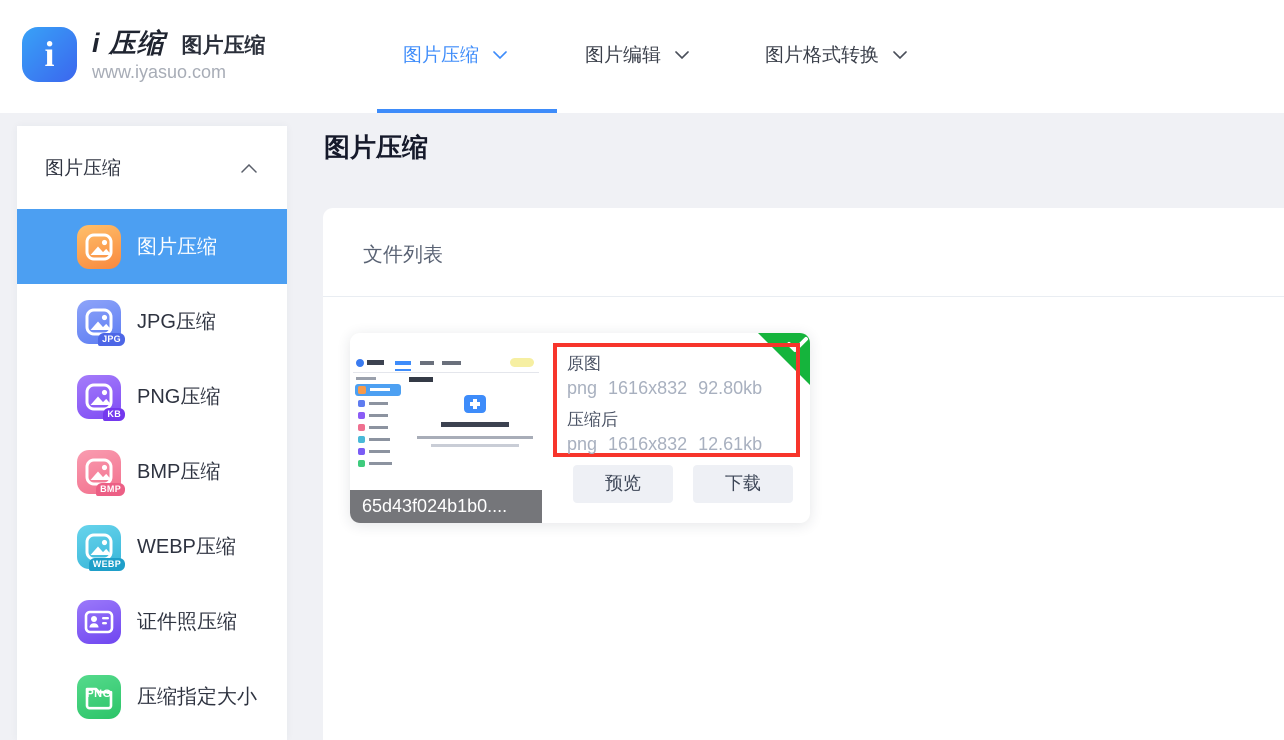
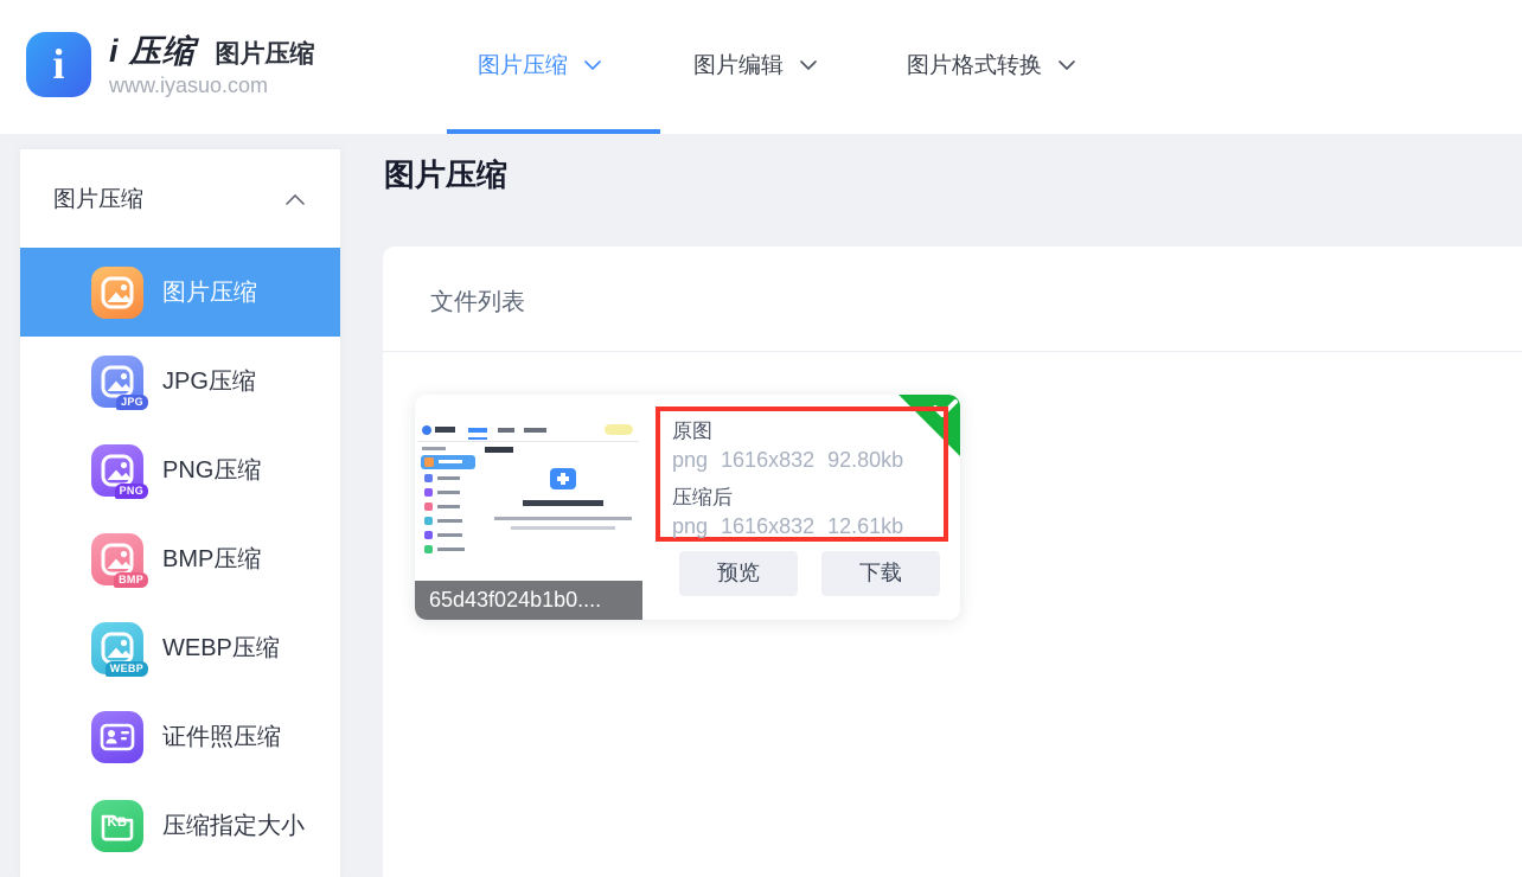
  i
  i 压缩 图片压缩
  www.iyasuo.com
  图片压缩
  图片编辑
  图片格式转换
  图片压缩
  图片压缩
  JPG
  JPG压缩
- KB
+ PNG
  PNG压缩
  BMP
  BMP压缩
  WEBP
  WEBP压缩
  证件照压缩
- PNG
+ KB
  压缩指定大小
  图片压缩
  文件列表
  65d43f024b1b0....
  原图
  png 1616x832 92.80kb
  压缩后
  png 1616x832 12.61kb
  预览
  下载
